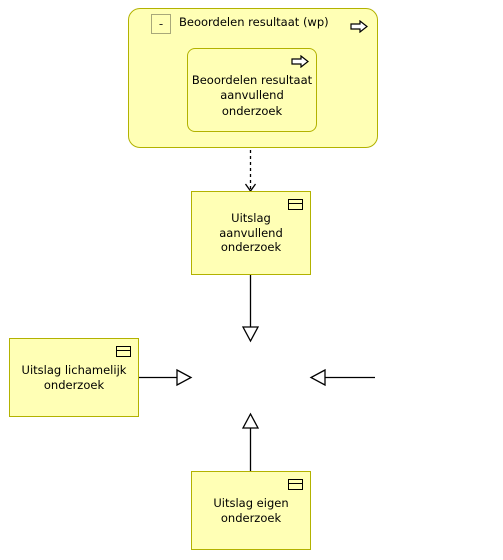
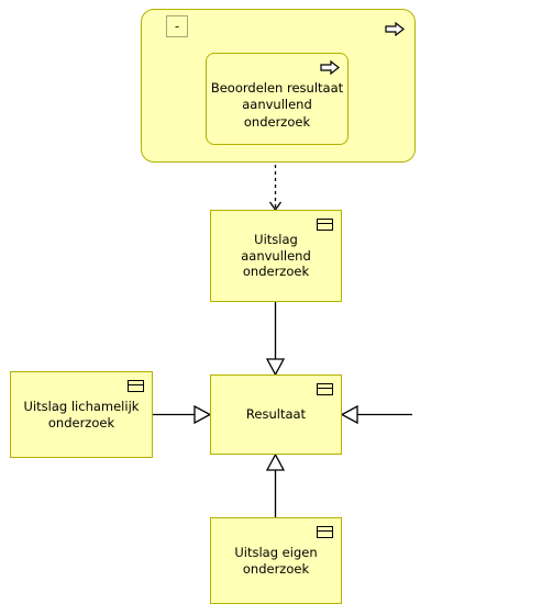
  -
- Beoordelen resultaat (wp)
  Beoordelen resultaat
  aanvullend
  onderzoek
  Uitslag aanvullend
  onderzoek
+ Resultaat
  Uitslag lichamelijk
  onderzoek
  Uitslag eigen
  onderzoek
